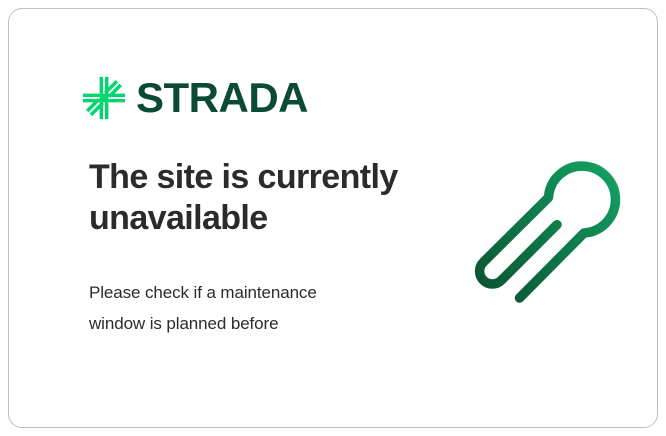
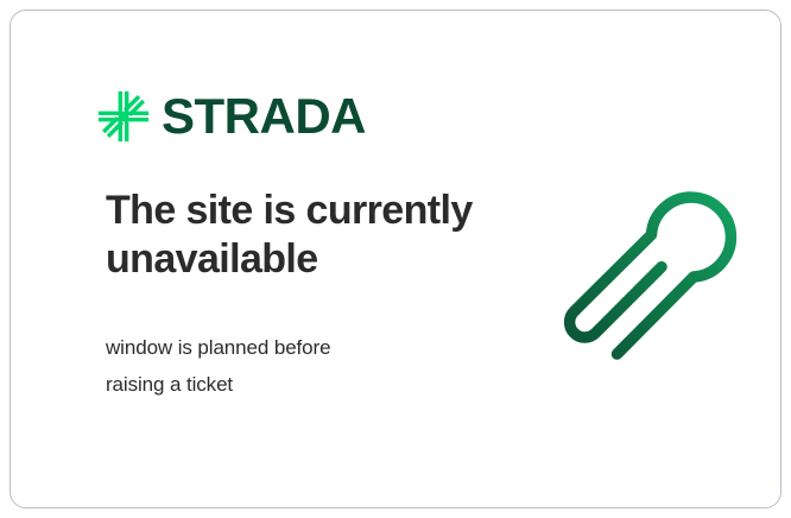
  STRADA
  The site is currently unavailable
- Please check if a maintenance
  window is planned before
+ raising a ticket
